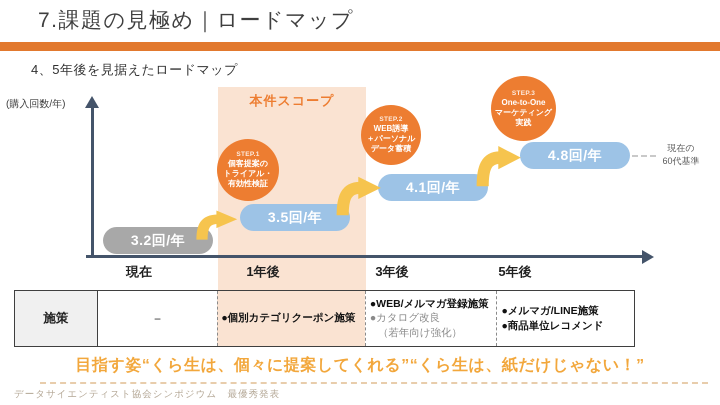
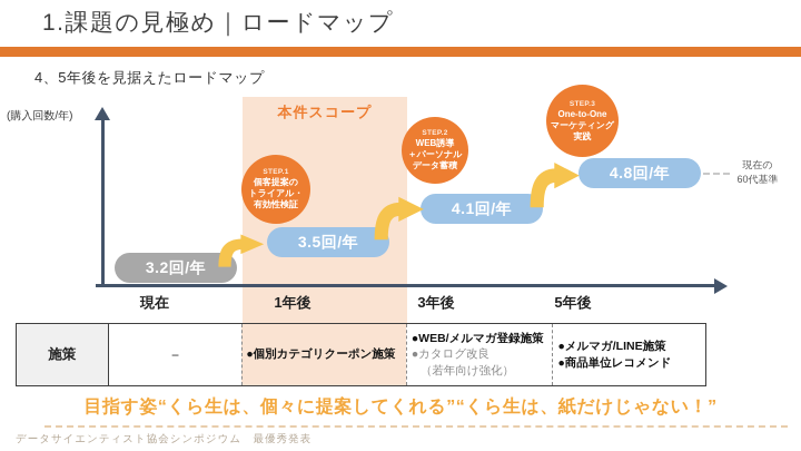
- 7.課題の見極め｜ロードマップ
+ 1.課題の見極め｜ロードマップ
  4、5年後を見据えたロードマップ
  本件スコープ
  (購入回数/年)
  現在
  1年後
  3年後
  5年後
  3.2回/年
  3.5回/年
  4.1回/年
  4.8回/年
  個客提案の
  トライアル・
  有効性検証
  WEB誘導
  ＋パーソナル
  データ蓄積
  One-to-One
  マーケティング
  実践
  現在の
  60代基準
  施策
  −
  ●個別カテゴリクーポン施策
  ●WEB/メルマガ登録施策
  ●カタログ改良
  （若年向け強化）
  ●メルマガ/LINE施策
  ●商品単位レコメンド
  目指す姿“くら生は、個々に提案してくれる”“くら生は、紙だけじゃない！”
  データサイエンティスト協会シンポジウム 最優秀発表
